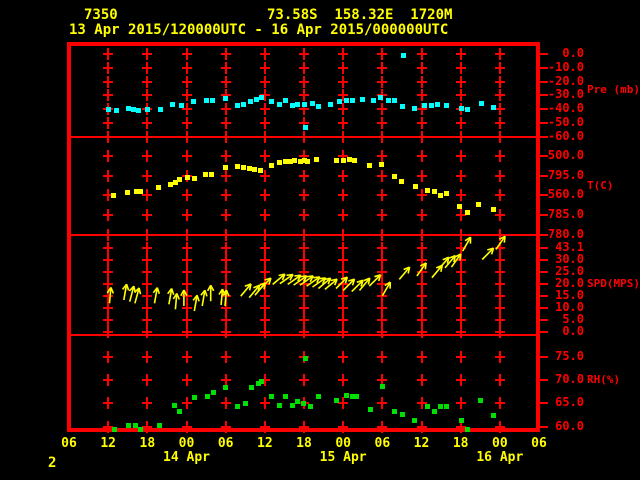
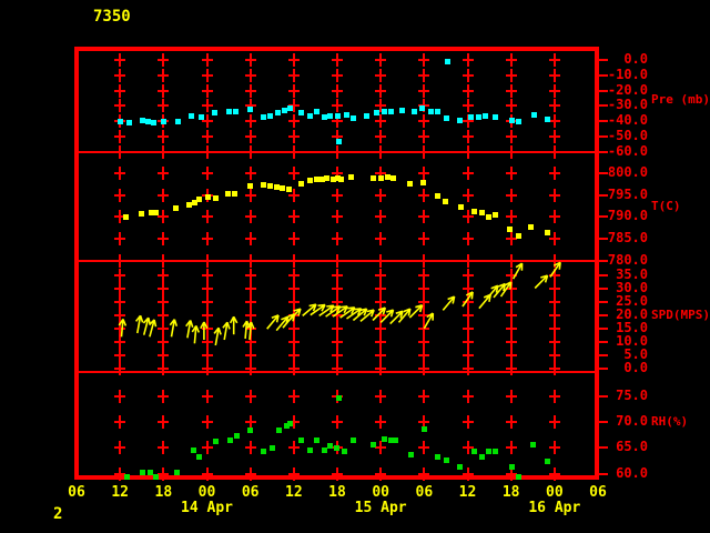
  7350
- 73.58S 158.32E 1720M
- 13 Apr 2015/120000UTC - 16 Apr 2015/000000UTC
  0.0
  -10.0
  -20.0
  -30.0
  -40.0
  -50.0
  -60.0
  Pre (mb)
- 500.0
+ 800.0
  795.0
- 560.0
+ 790.0
  785.0
  780.0
  T(C)
- 43.1
+ 35.0
  30.0
  25.0
  20.0
  15.0
  10.0
  5.0
  0.0
  SPD(MPS)
  75.0
  70.0
  65.0
  60.0
  RH(%)
  06
  12
  18
  00
  06
  12
  18
  00
  06
  12
  18
  00
  06
  14 Apr
  15 Apr
  16 Apr
  2
